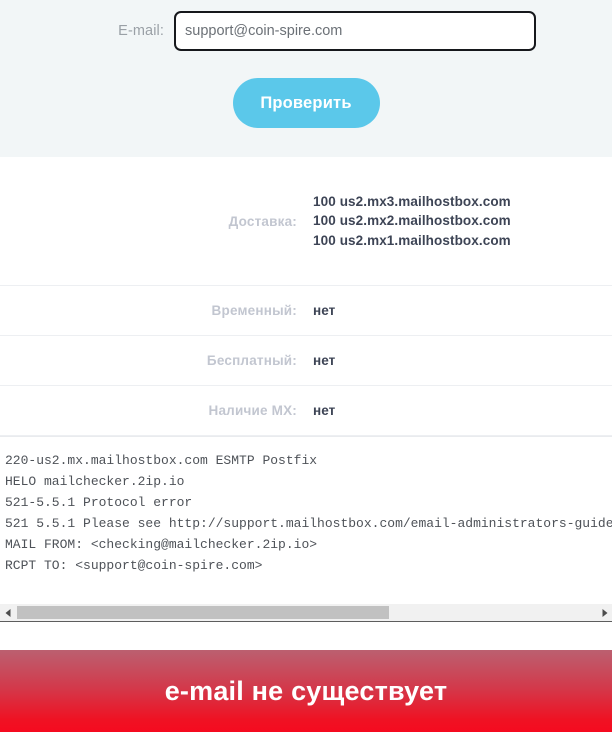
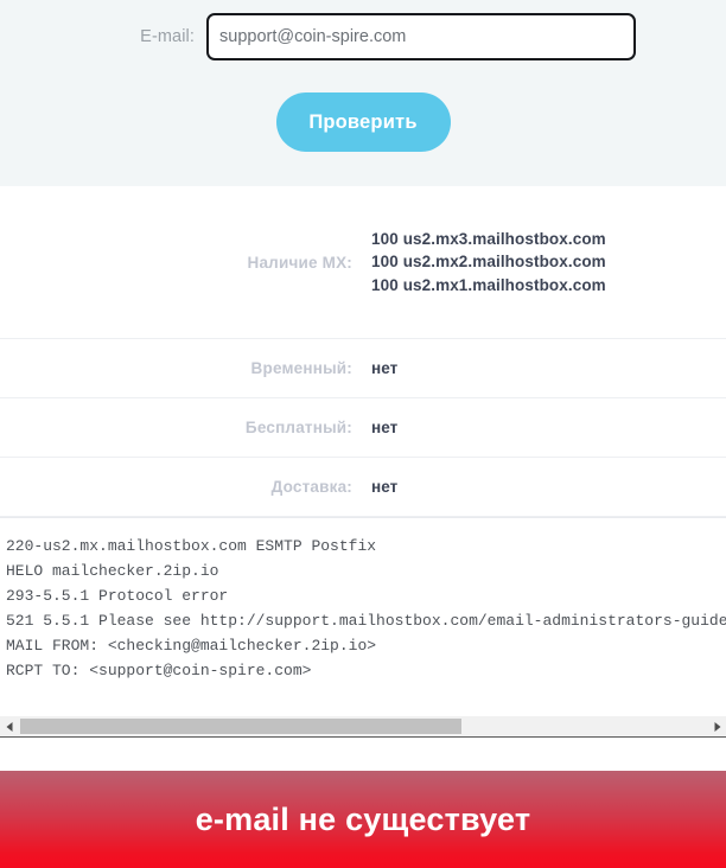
  E-mail:
  support@coin-spire.com
  Проверить
- Доставка:
+ Наличие MX:
  100 us2.mx3.mailhostbox.com
  100 us2.mx2.mailhostbox.com
  100 us2.mx1.mailhostbox.com
  Временный:
  нет
  Бесплатный:
  нет
- Наличие MX:
+ Доставка:
  нет
  220-us2.mx.mailhostbox.com ESMTP Postfix
  HELO mailchecker.2ip.io
- 521-5.5.1 Protocol error
+ 293-5.5.1 Protocol error
  521 5.5.1 Please see http://support.mailhostbox.com/email-administrators-guide
  MAIL FROM: <checking@mailchecker.2ip.io>
  RCPT TO: <support@coin-spire.com>
  e-mail не существует
